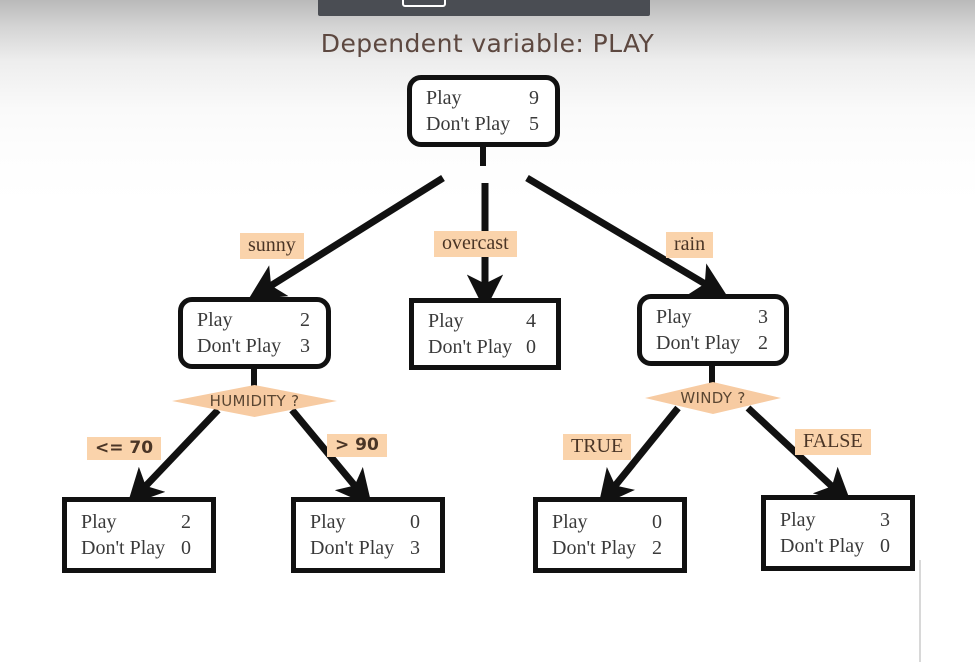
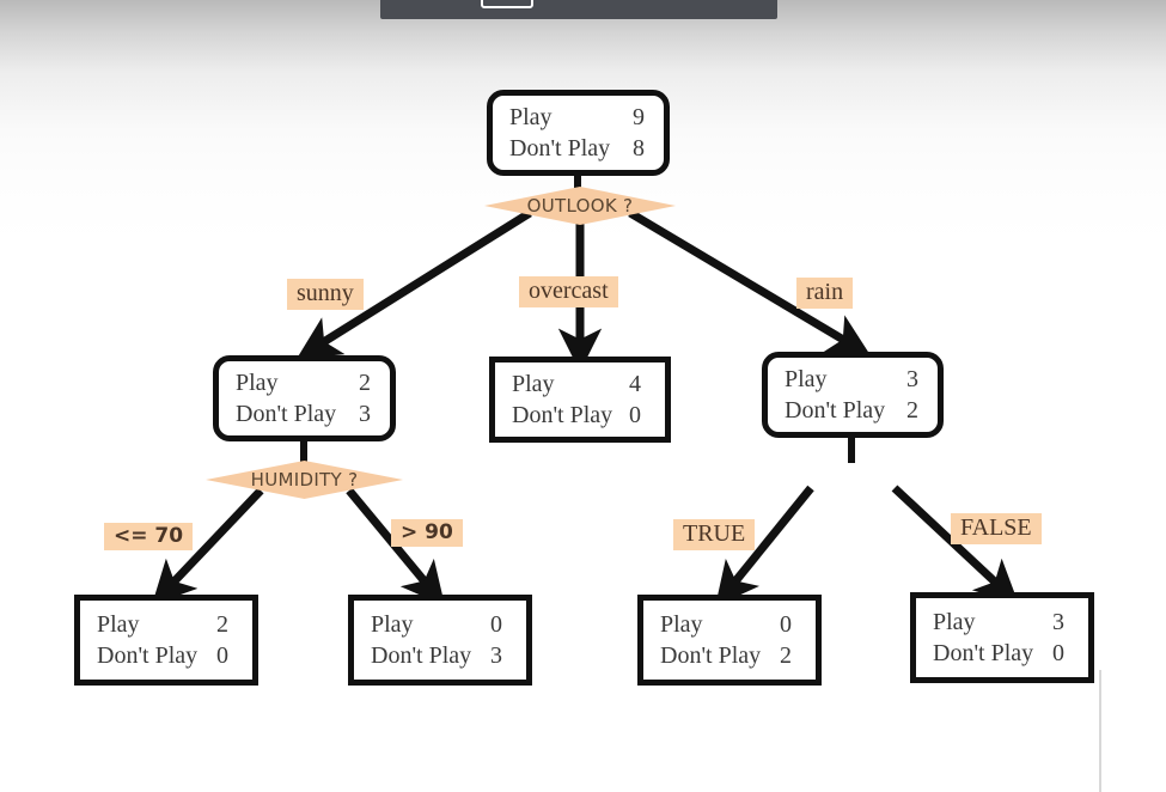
- Dependent variable: PLAY
  Play
  9
  Don't Play
- 5
+ 8
+ OUTLOOK ?
  sunny
  overcast
  rain
  Play
  2
  Don't Play
  3
  Play
  4
  Don't Play
  0
  Play
  3
  Don't Play
  2
  HUMIDITY ?
- WINDY ?
  <= 70
  > 90
  TRUE
  FALSE
  Play
  2
  Don't Play
  0
  Play
  0
  Don't Play
  3
  Play
  0
  Don't Play
  2
  Play
  3
  Don't Play
  0
